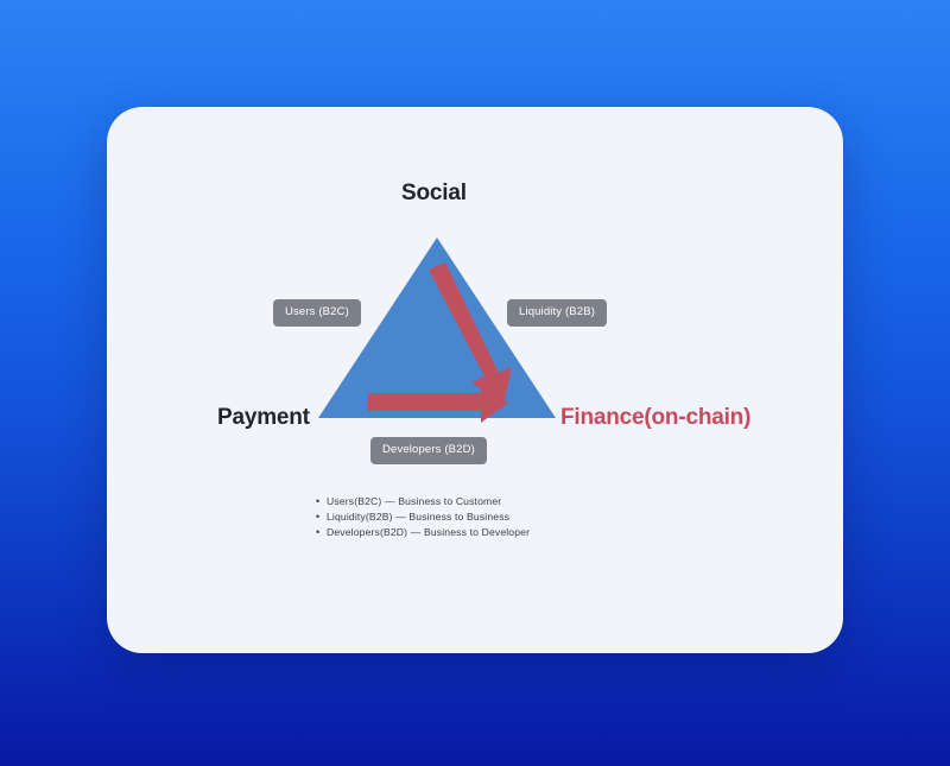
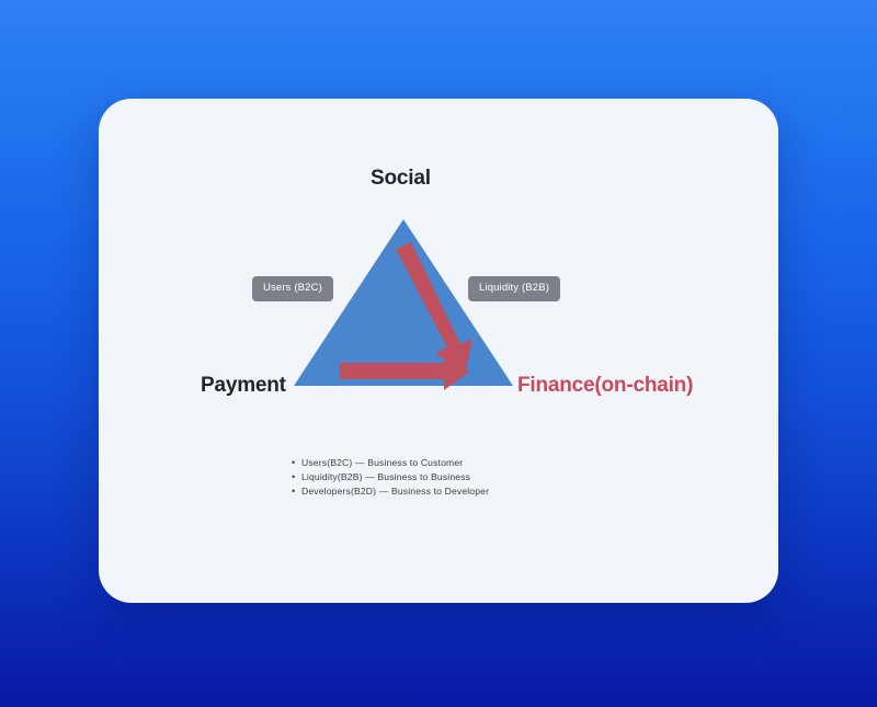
  Social
  Payment
  Finance(on-chain)
  Users (B2C)
  Liquidity (B2B)
- Developers (B2D)
  •
  Users(B2C) — Business to Customer
  •
  Liquidity(B2B) — Business to Business
  •
  Developers(B2D) — Business to Developer
